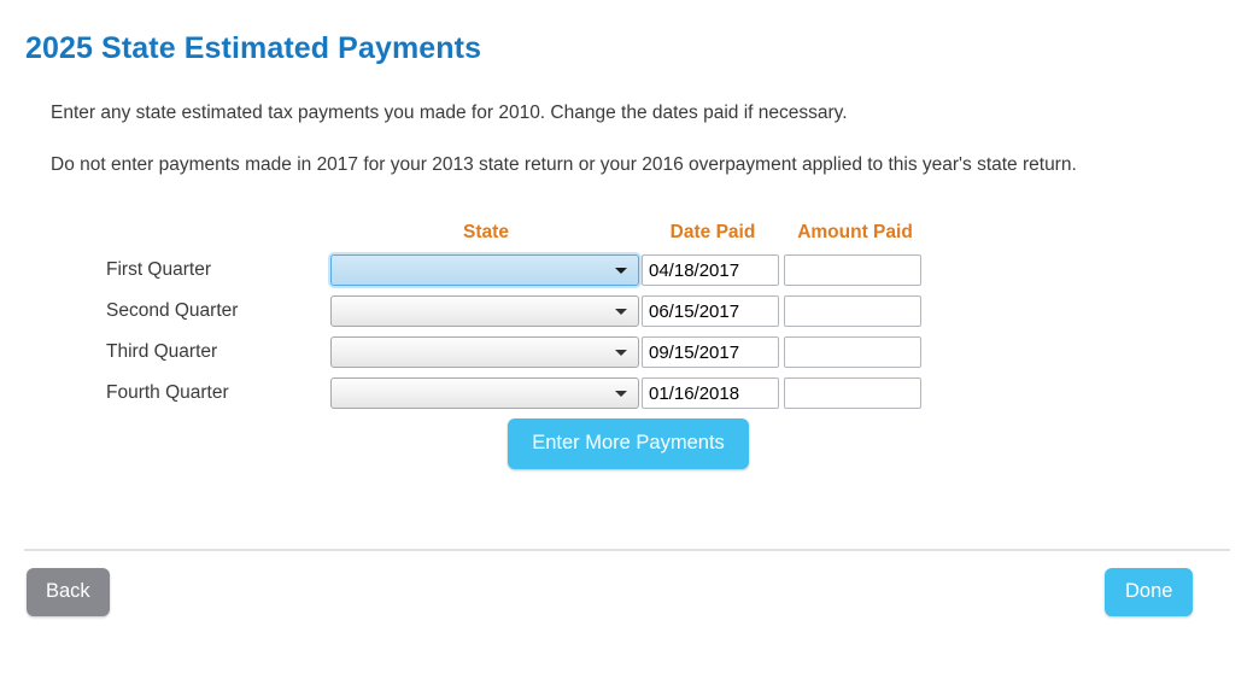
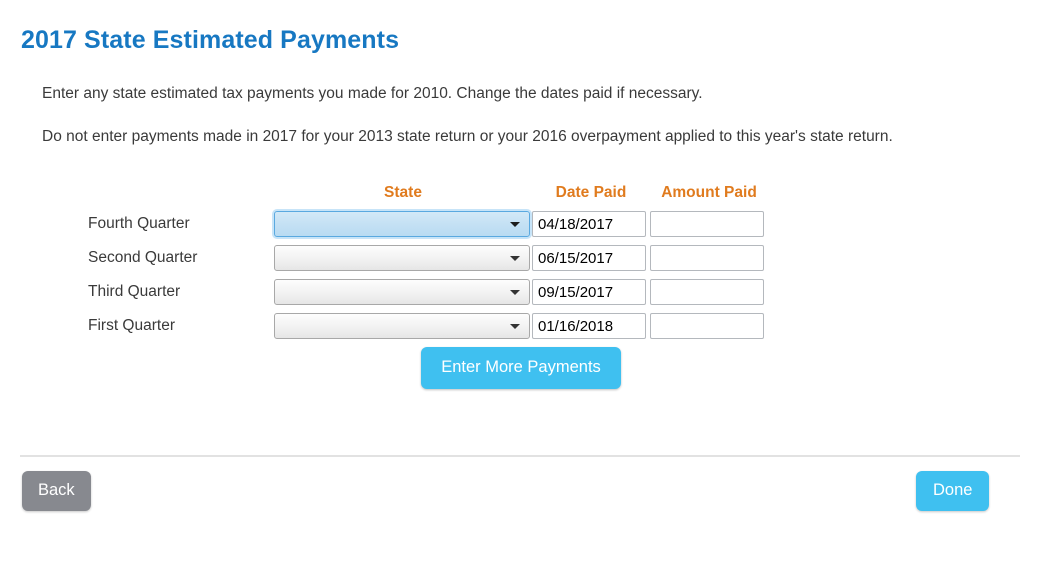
- 2025 State Estimated Payments
+ 2017 State Estimated Payments
  Enter any state estimated tax payments you made for 2010. Change the dates paid if necessary.
  Do not enter payments made in 2017 for your 2013 state return or your 2016 overpayment applied to this year's state return.
  	State	Date Paid	Amount Paid
- First Quarter		04/18/2017
+ Fourth Quarter		04/18/2017
  Second Quarter		06/15/2017
  Third Quarter		09/15/2017
- Fourth Quarter		01/16/2018
+ First Quarter		01/16/2018
  	Enter More Payments
  Back
  Done
